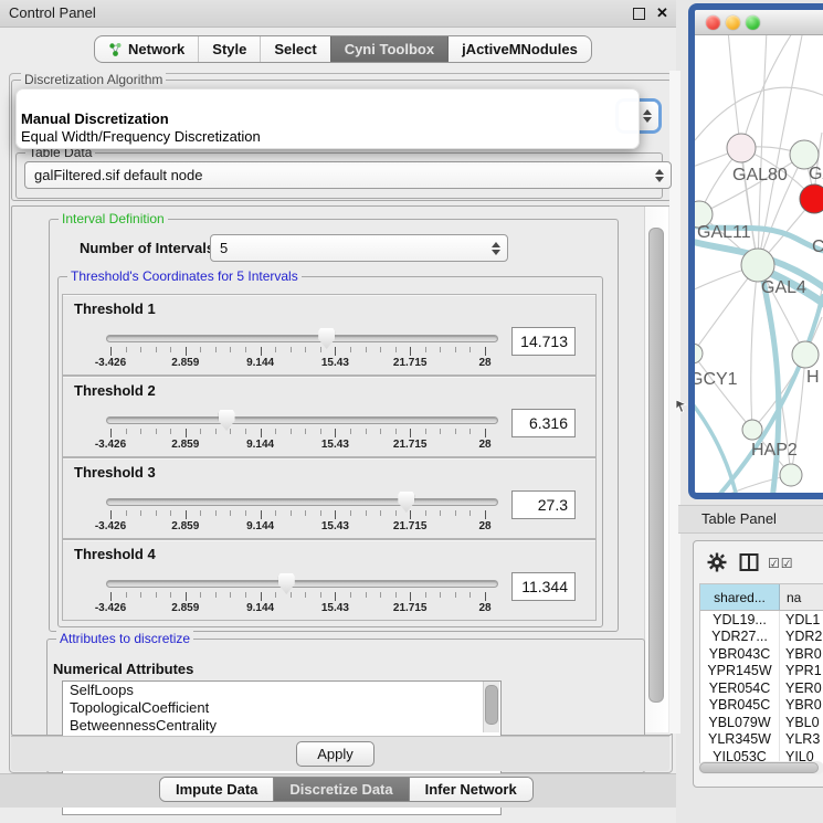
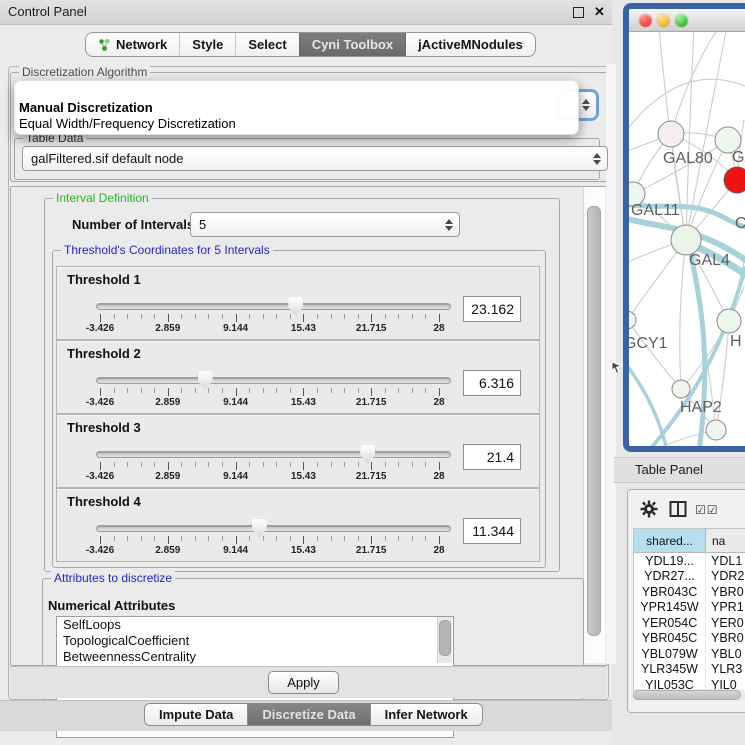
  Control Panel
  ✕
  Network
  Style
  Select
  Cyni Toolbox
  jActiveMNodules
  Discretization Algorithm
  Table Data
  galFiltered.sif default node
  Manual Discretization
  Equal Width/Frequency Discretization
  Interval Definition
  Number of Interval
  5
  Threshold's Coordinates for 5 Intervals
  Threshold 1
  -3.426
  2.859
  9.144
  15.43
  21.715
  28
- 14.713
+ 23.162
  Threshold 2
  -3.426
  2.859
  9.144
  15.43
  21.715
  28
  6.316
  Threshold 3
  -3.426
  2.859
  9.144
  15.43
  21.715
  28
- 27.3
+ 21.4
  Threshold 4
  -3.426
  2.859
  9.144
  15.43
  21.715
  28
  11.344
  Attributes to discretize
  Numerical Attributes
  SelfLoops
  TopologicalCoefficient
  BetweennessCentrality
  Apply
  Impute Data
  Discretize Data
  Infer Network
  GAL80
  GAL11
  GAL4
  GCY1
  H
  HAP2
  C
  Table Panel
  ☑☑
  shared...
  na
  YDL19...
  YDL1
  YDR27...
  YDR2
  YBR043C
  YBR0
  YPR145W
  YPR1
  YER054C
  YER0
  YBR045C
  YBR0
  YBL079W
  YBL0
  YLR345W
  YLR3
  YIL053C
  YIL0
